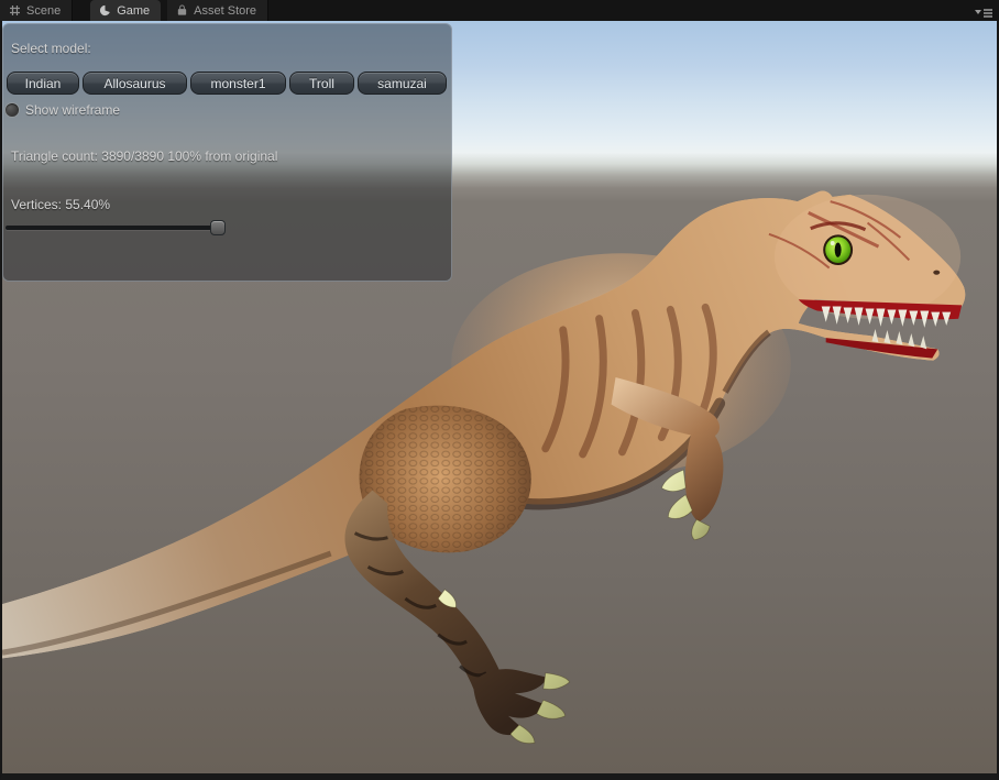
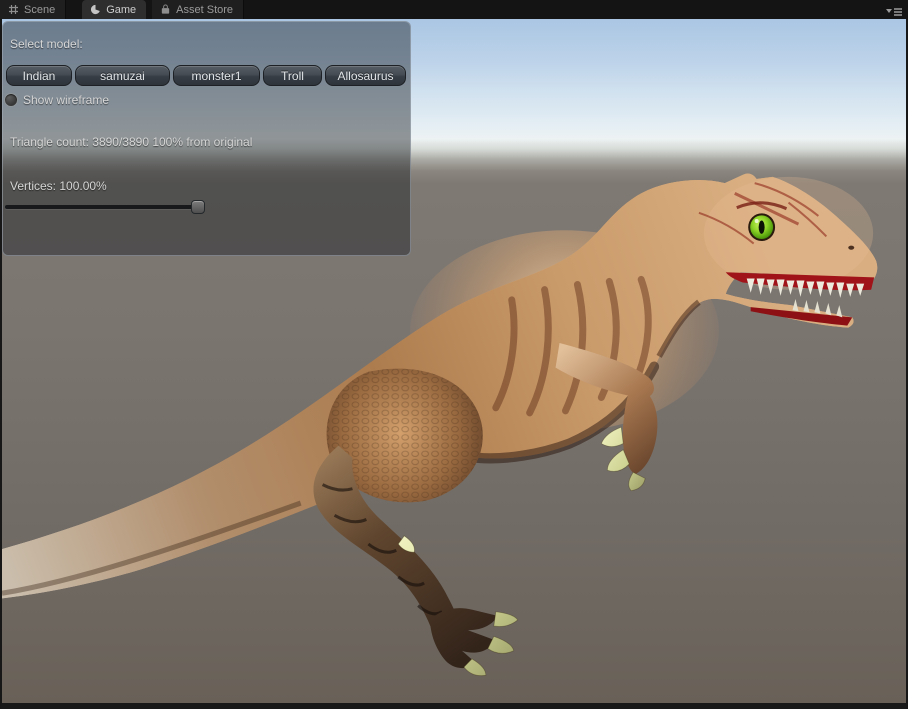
  Scene
  Game
  Asset Store
  Select model:
  Indian
- Allosaurus
+ samuzai
  monster1
  Troll
- samuzai
+ Allosaurus
  Show wireframe
  Triangle count: 3890/3890 100% from original
- Vertices: 55.40%
+ Vertices: 100.00%
